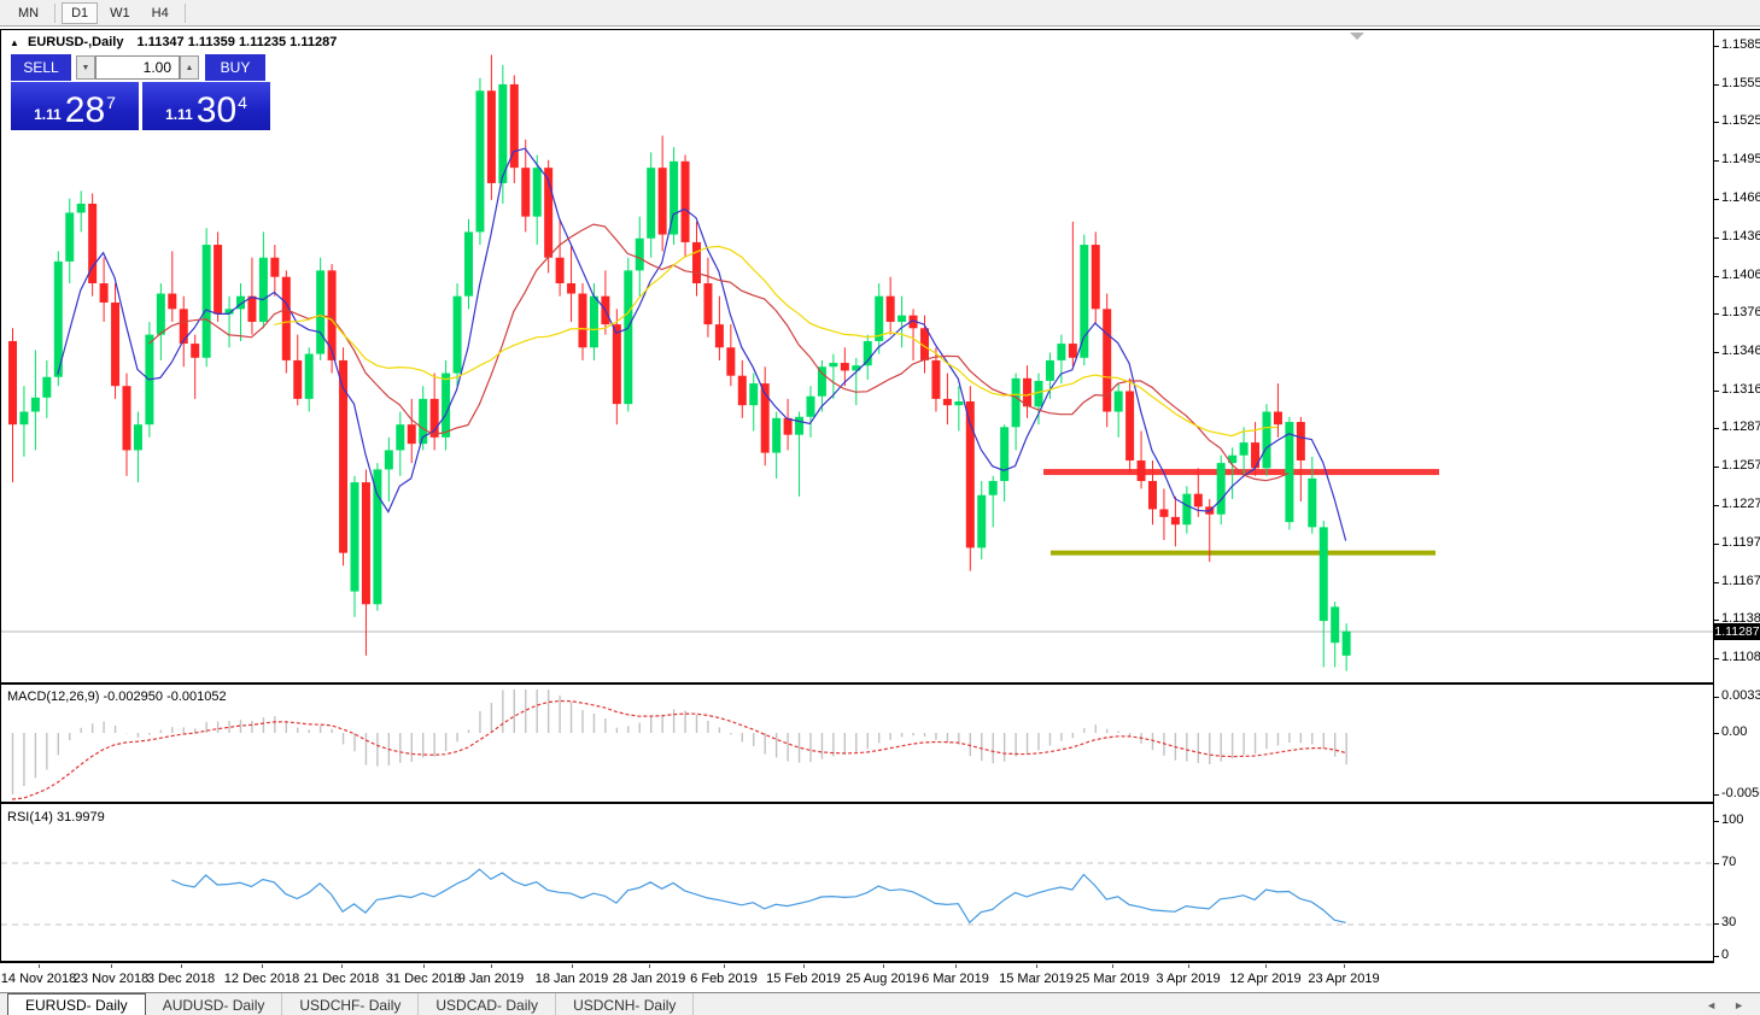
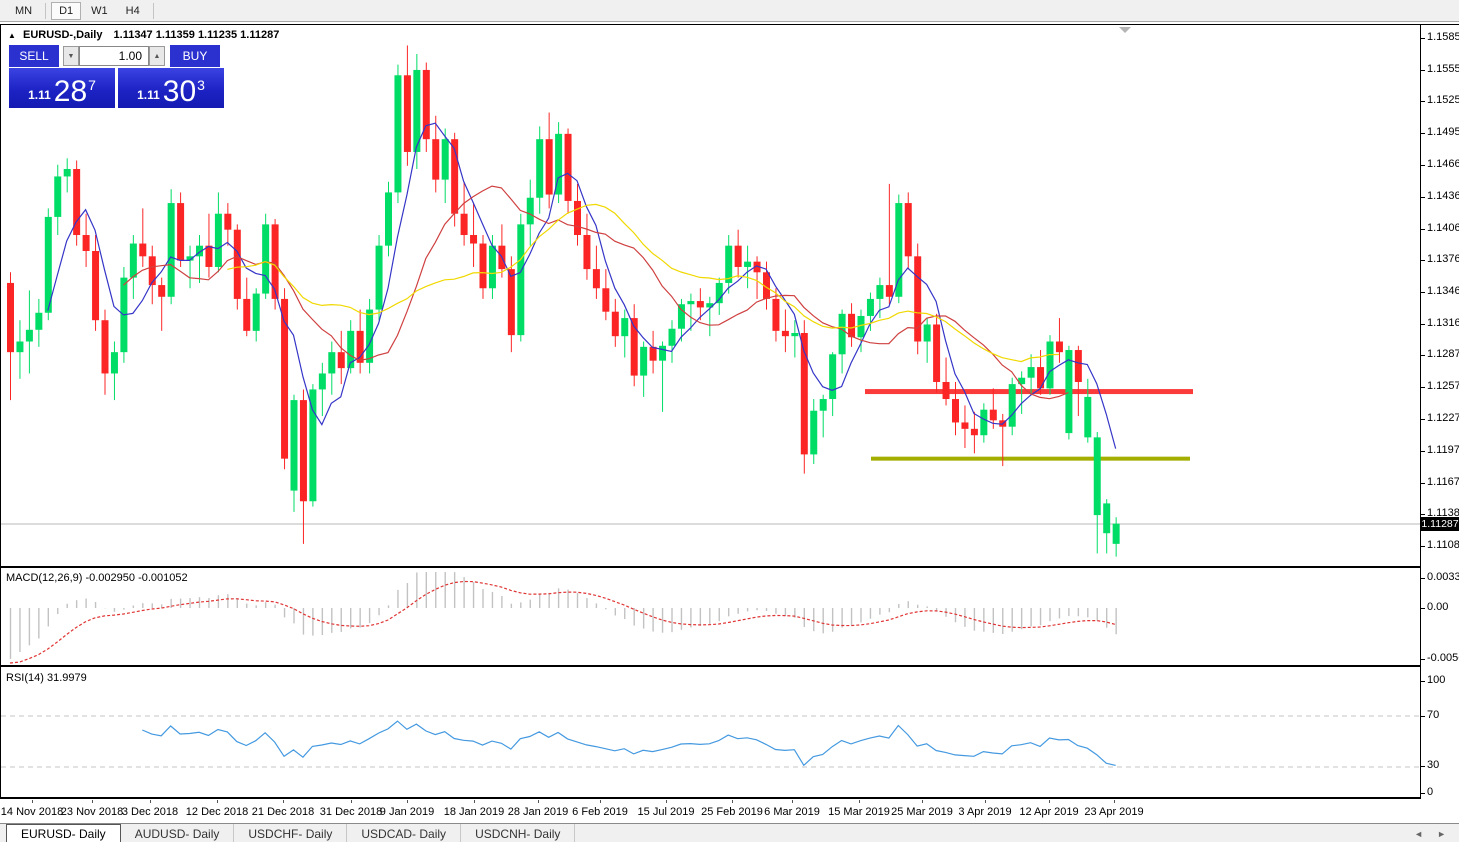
  MN
  D1
  W1
  H4
  ▲ EURUSD-,Daily 1.11347 1.11359 1.11235 1.11287
  SELL
  1.00
  BUY
  1.11
  28
  7
  1.11
  30
- 4
+ 3
  MACD(12,26,9) -0.002950 -0.001052
  RSI(14) 31.9979
  1.11287
  1.1585
  1.1555
  1.1525
  1.1495
  1.1466
  1.1436
  1.1406
  1.1376
  1.1346
  1.1316
  1.1287
  1.1257
  1.1227
  1.1197
  1.1167
  1.1138
  1.1108
  0.0033
  0.00
  100
  70
  30
  0
  14 Nov 2018
  23 Nov 2018
  3 Dec 2018
  12 Dec 2018
  21 Dec 2018
  31 Dec 2018
  9 Jan 2019
  18 Jan 2019
  28 Jan 2019
  6 Feb 2019
- 15 Feb 2019
+ 15 Jul 2019
- 25 Aug 2019
+ 25 Feb 2019
  6 Mar 2019
  15 Mar 2019
  25 Mar 2019
  3 Apr 2019
  12 Apr 2019
  23 Apr 2019
  EURUSD- Daily
  AUDUSD- Daily
  USDCHF- Daily
  USDCAD- Daily
  USDCNH- Daily
  ◄
  ►
